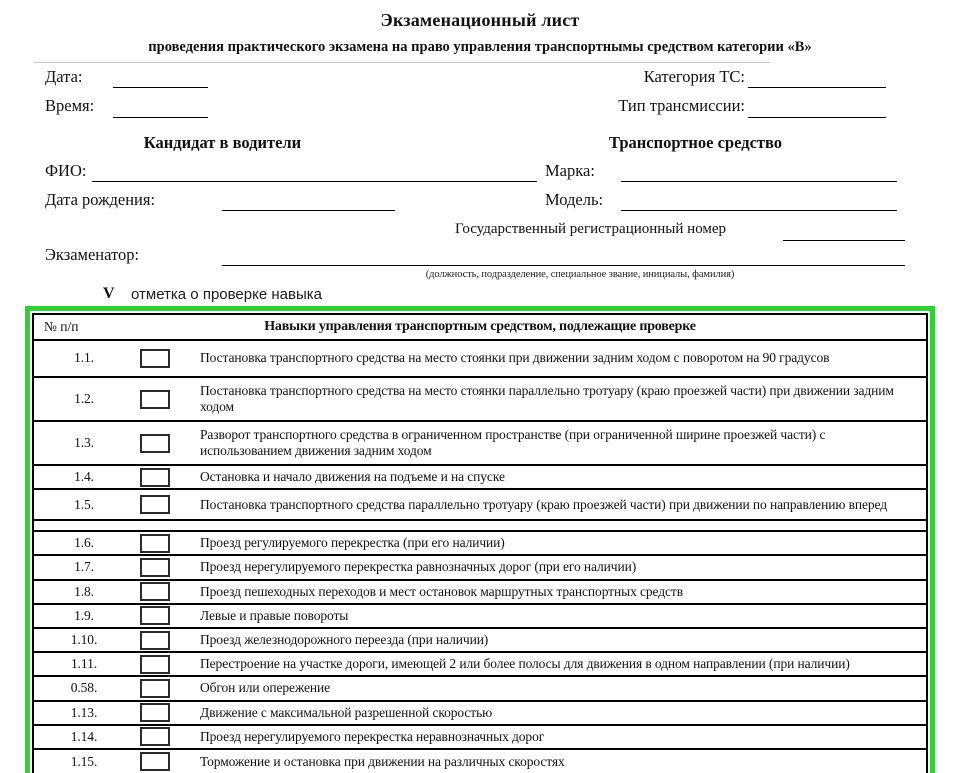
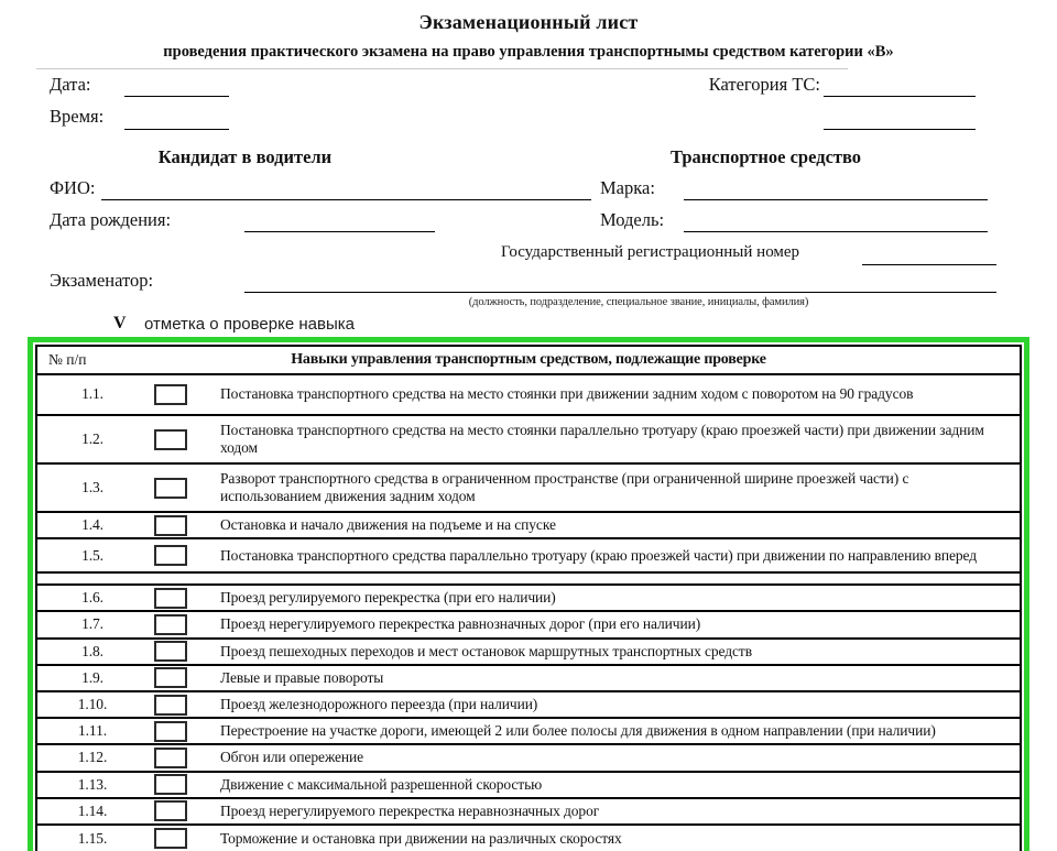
  Экзаменационный лист
  проведения практического экзамена на право управления транспортнымы средством категории «В»
  Дата:
  Время:
  Категория ТС:
- Тип трансмиссии:
  Кандидат в водители
  Транспортное средство
  ФИО:
  Марка:
  Дата рождения:
  Модель:
  Государственный регистрационный номер
  Экзаменатор:
  (должность, подразделение, специальное звание, инициалы, фамилия)
  V
  отметка о проверке навыка
  № п/п
  Навыки управления транспортным средством, подлежащие проверке
  1.1.
  Постановка транспортного средства на место стоянки при движении задним ходом с поворотом на 90 градусов
  1.2.
  Постановка транспортного средства на место стоянки параллельно тротуару (краю проезжей части) при движении задним ходом
  1.3.
  Разворот транспортного средства в ограниченном пространстве (при ограниченной ширине проезжей части) с использованием движения задним ходом
  1.4.
  Остановка и начало движения на подъеме и на спуске
  1.5.
  Постановка транспортного средства параллельно тротуару (краю проезжей части) при движении по направлению вперед
  1.6.
  Проезд регулируемого перекрестка (при его наличии)
  1.7.
  Проезд нерегулируемого перекрестка равнозначных дорог (при его наличии)
  1.8.
  Проезд пешеходных переходов и мест остановок маршрутных транспортных средств
  1.9.
  Левые и правые повороты
  1.10.
  Проезд железнодорожного переезда (при наличии)
  1.11.
  Перестроение на участке дороги, имеющей 2 или более полосы для движения в одном направлении (при наличии)
- 0.58.
+ 1.12.
  Обгон или опережение
  1.13.
  Движение с максимальной разрешенной скоростью
  1.14.
  Проезд нерегулируемого перекрестка неравнозначных дорог
  1.15.
  Торможение и остановка при движении на различных скоростях
